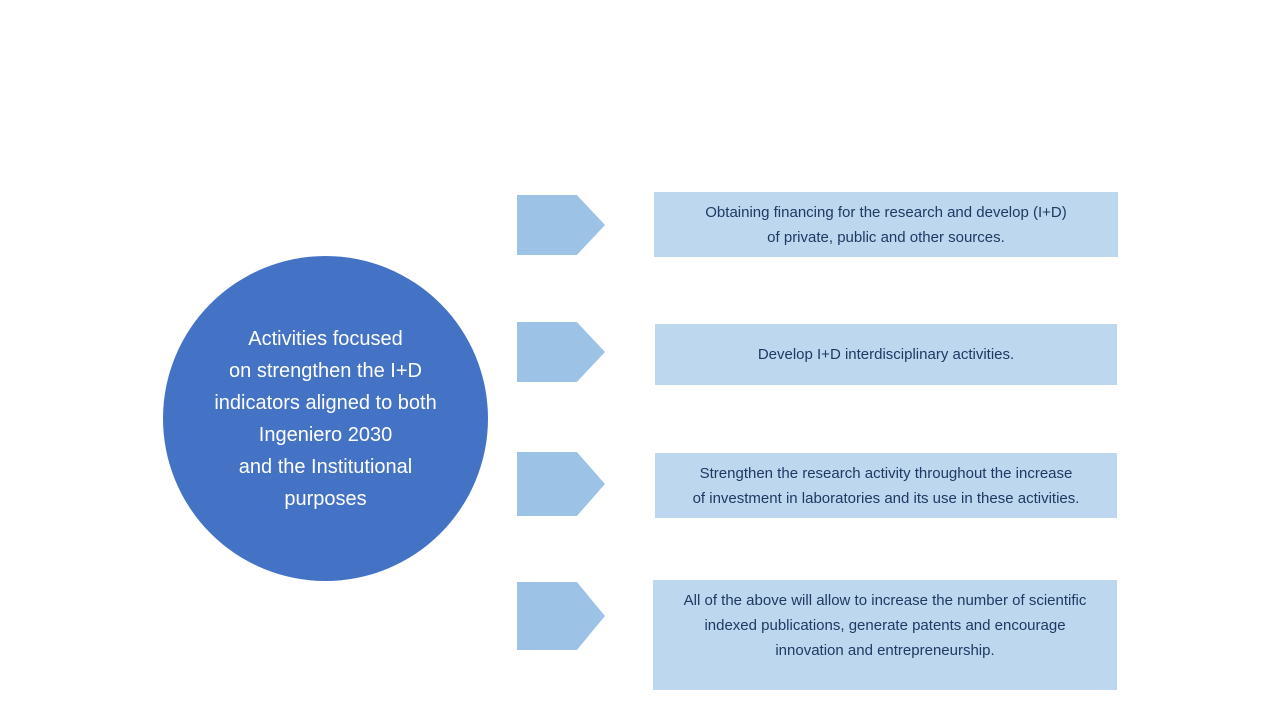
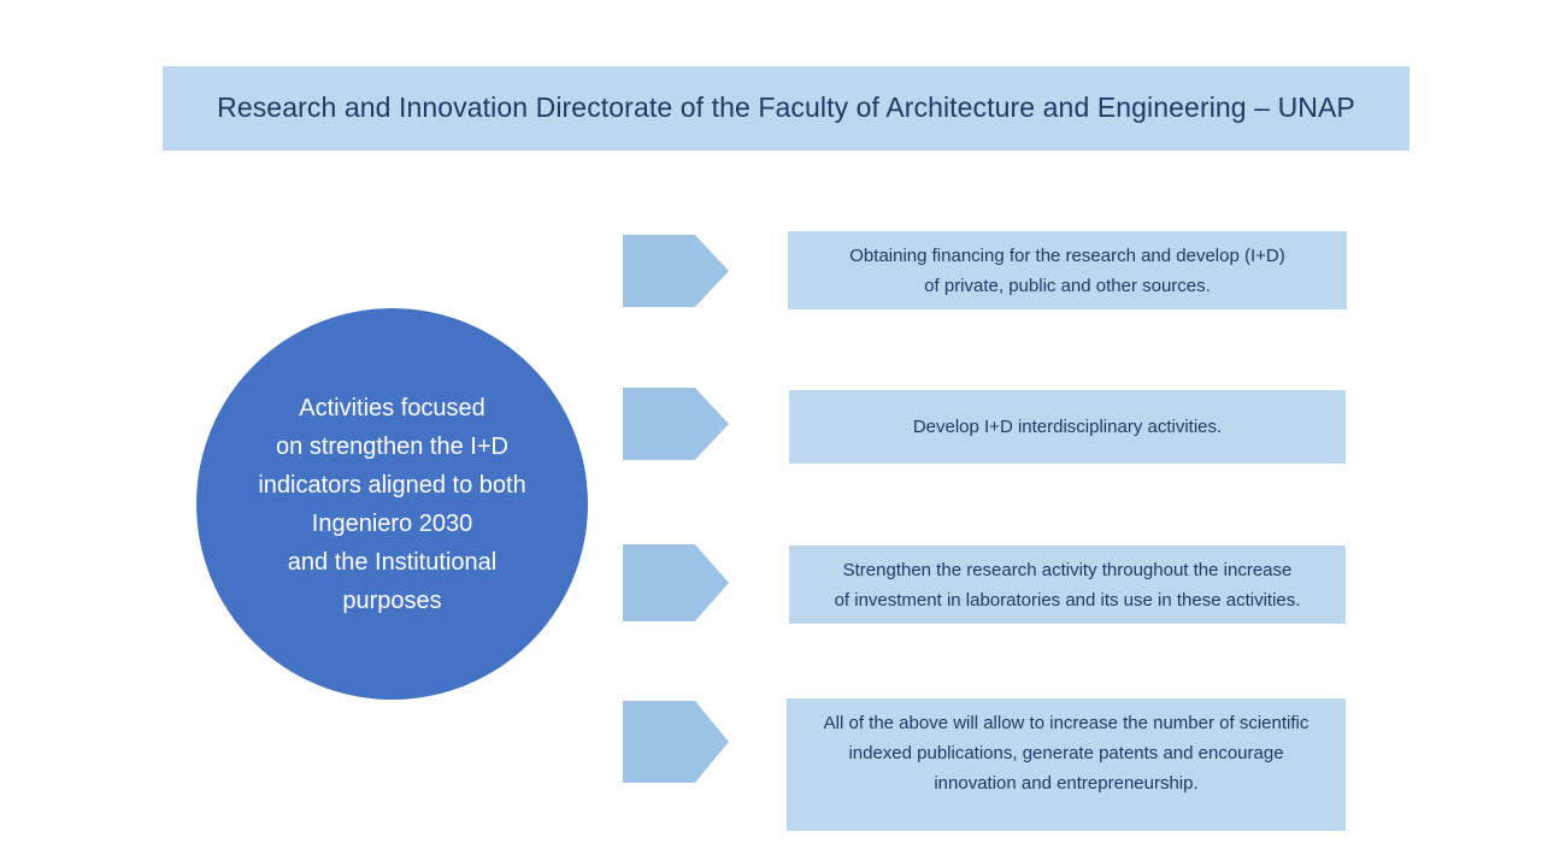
+ Research and Innovation Directorate of the Faculty of Architecture and Engineering – UNAP
  Activities focused
  on strengthen the I+D
  indicators aligned to both
  Ingeniero 2030
  and the Institutional
  purposes
  Obtaining financing for the research and develop (I+D)
  of private, public and other sources.
  Develop I+D interdisciplinary activities.
  Strengthen the research activity throughout the increase
  of investment in laboratories and its use in these activities.
  All of the above will allow to increase the number of scientific
  indexed publications, generate patents and encourage
  innovation and entrepreneurship.
